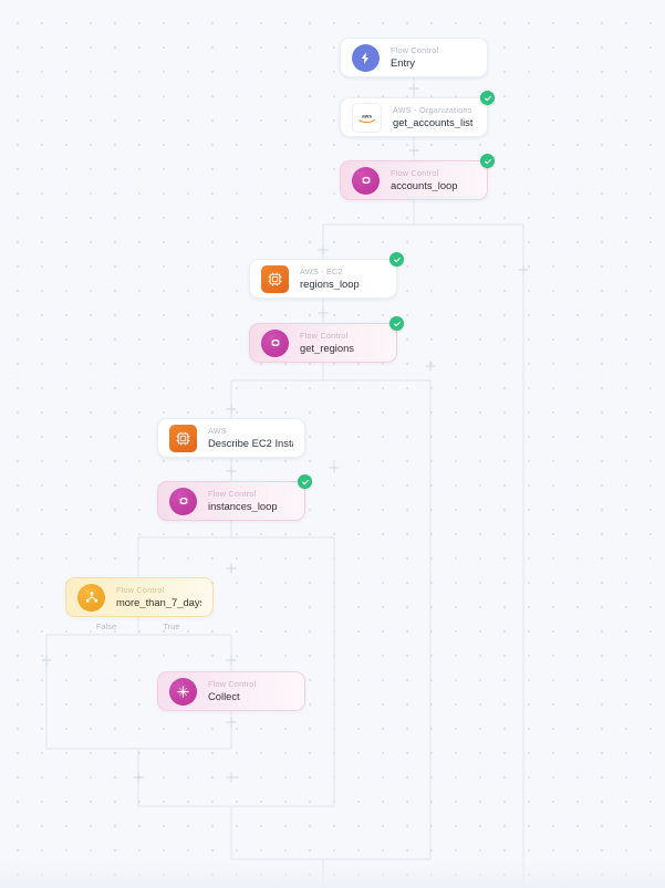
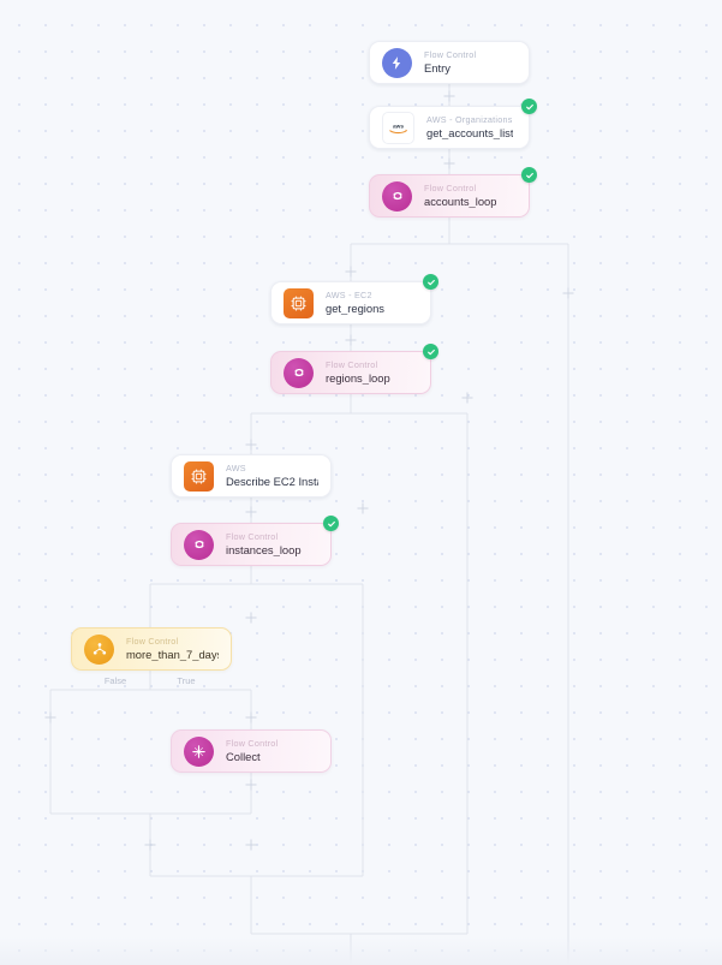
  Flow Control
  Entry
  AWS - Organizations
  get_accounts_list
  Flow Control
  accounts_loop
  AWS - EC2
- regions_loop
+ get_regions
  Flow Control
- get_regions
+ regions_loop
  AWS
  Describe EC2 Inst
  Flow Control
  instances_loop
  Flow Control
  more_than_7_day
  Flow Control
  Collect
  False
  True
